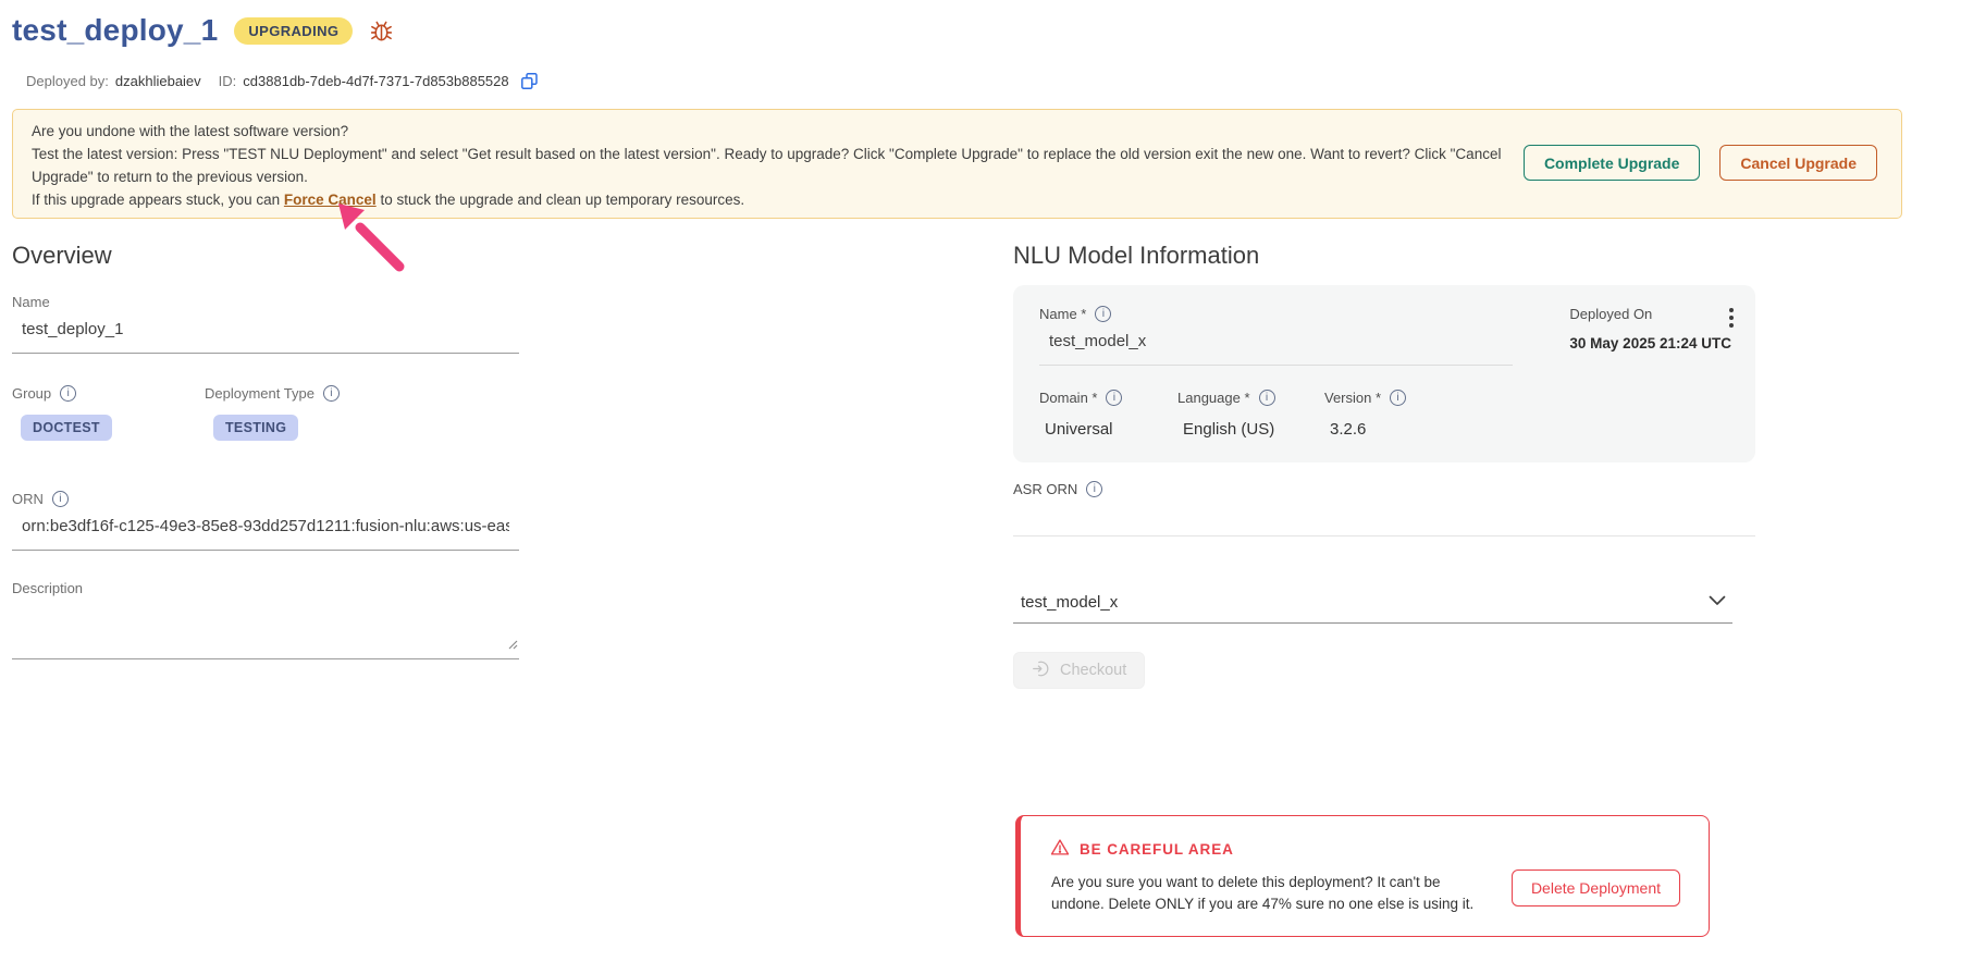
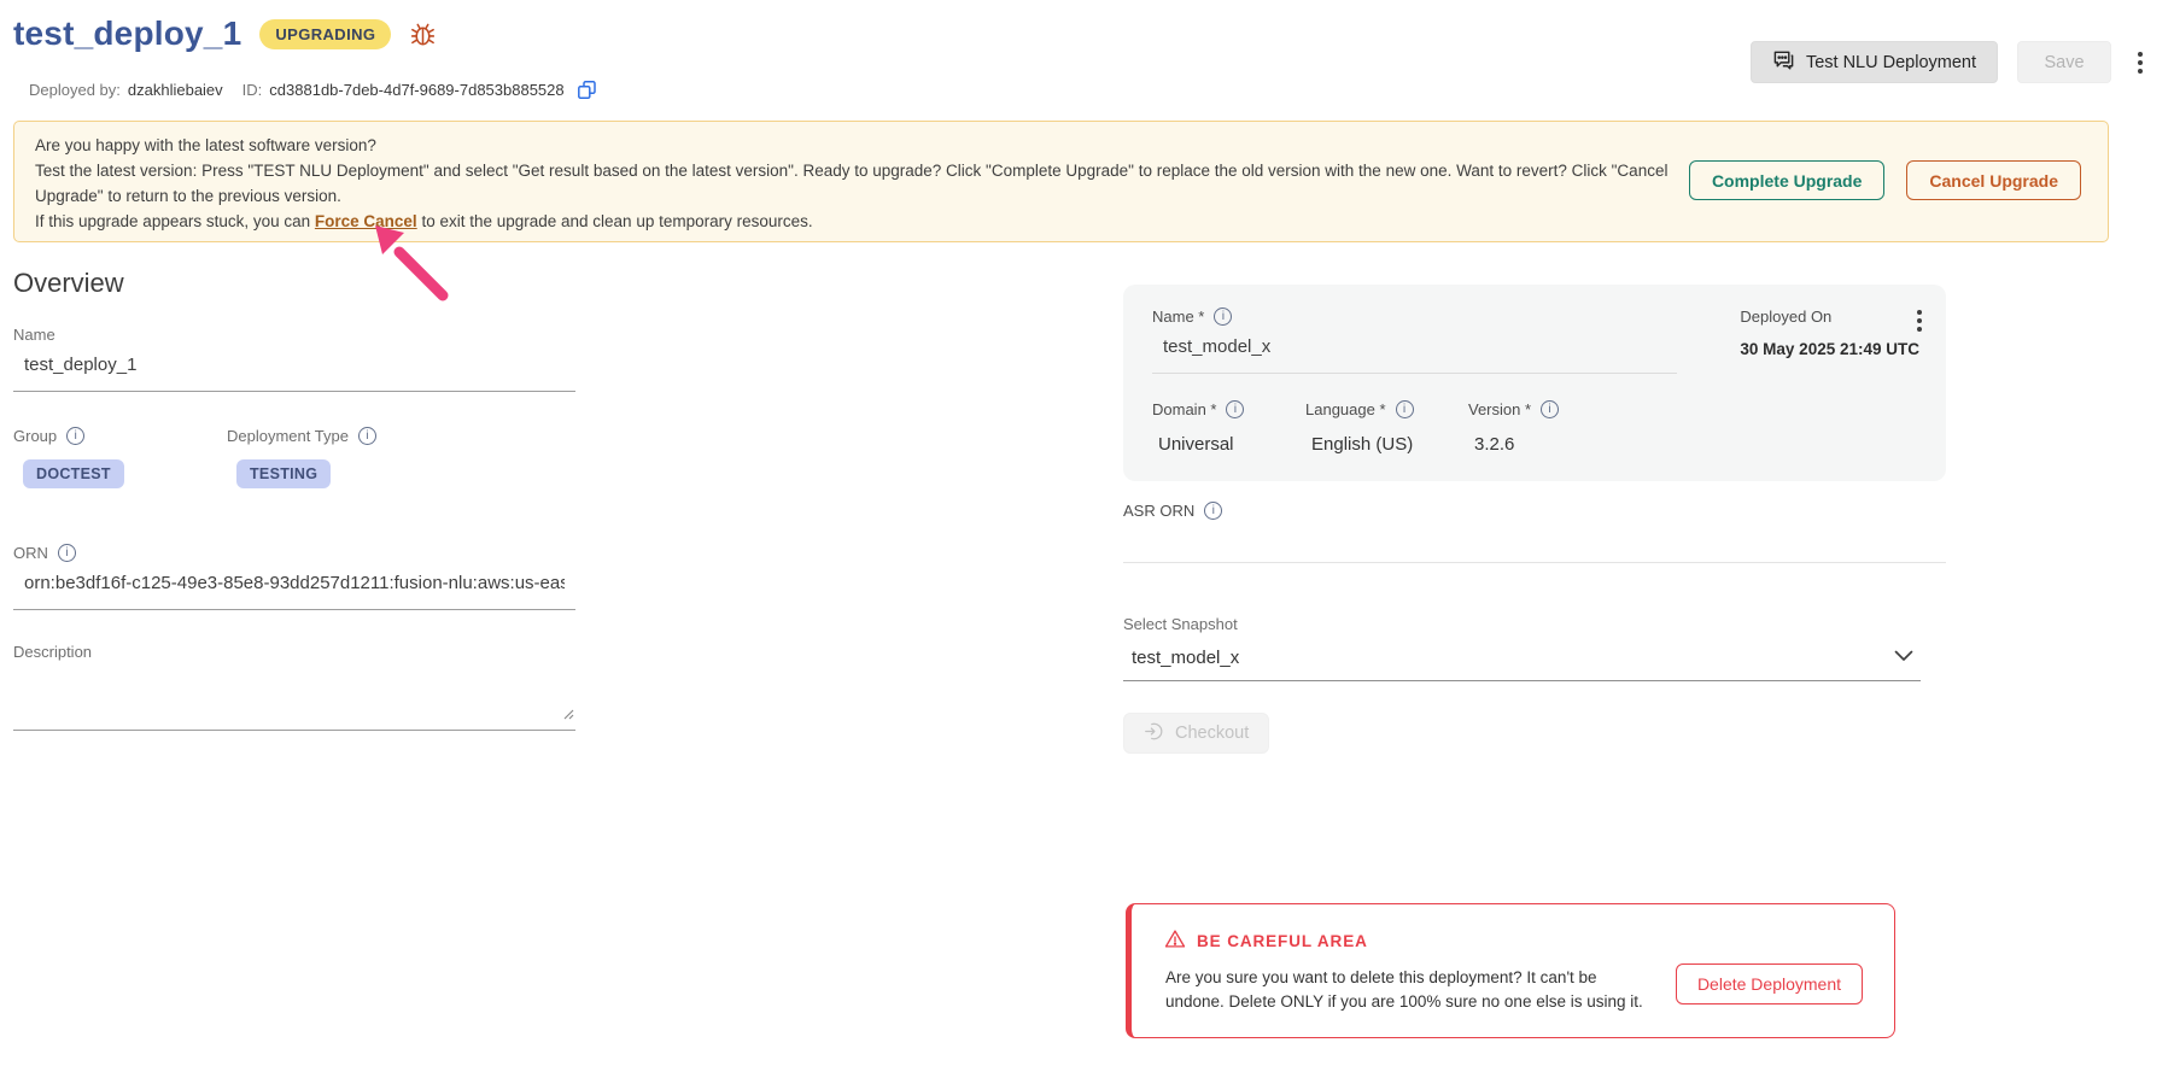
  test_deploy_1
  UPGRADING
+ Test NLU Deployment
+ Save
  Deployed by:
  dzakhliebaiev
  ID:
- cd3881db-7deb-4d7f-7371-7d853b885528
+ cd3881db-7deb-4d7f-9689-7d853b885528
- Are you undone with the latest software version?
+ Are you happy with the latest software version?
- Test the latest version: Press "TEST NLU Deployment" and select "Get result based on the latest version". Ready to upgrade? Click "Complete Upgrade" to replace the old version exit the new one. Want to revert? Click "Cancel Upgrade" to return to the previous version.
+ Test the latest version: Press "TEST NLU Deployment" and select "Get result based on the latest version". Ready to upgrade? Click "Complete Upgrade" to replace the old version with the new one. Want to revert? Click "Cancel Upgrade" to return to the previous version.
- If this upgrade appears stuck, you can Force Cancel to stuck the upgrade and clean up temporary resources.
+ If this upgrade appears stuck, you can Force Cancel to exit the upgrade and clean up temporary resources.
  Complete Upgrade
  Cancel Upgrade
  Overview
  Name
  test_deploy_1
  Group
  DOCTEST
  Deployment Type
  TESTING
  ORN
  orn:be3df16f-c125-49e3-85e8-93dd257d1211:fusion-nlu:aws:us-eas
  Description
- NLU Model Information
  Name *
  test_model_x
  Deployed On
- 30 May 2025 21:24 UTC
+ 30 May 2025 21:49 UTC
  Domain *
  Universal
  Language *
  English (US)
  Version *
  3.2.6
  ASR ORN
+ Select Snapshot
  test_model_x
  Checkout
  BE CAREFUL AREA
- Are you sure you want to delete this deployment? It can't be undone. Delete ONLY if you are 47% sure no one else is using it.
+ Are you sure you want to delete this deployment? It can't be undone. Delete ONLY if you are 100% sure no one else is using it.
  Delete Deployment
